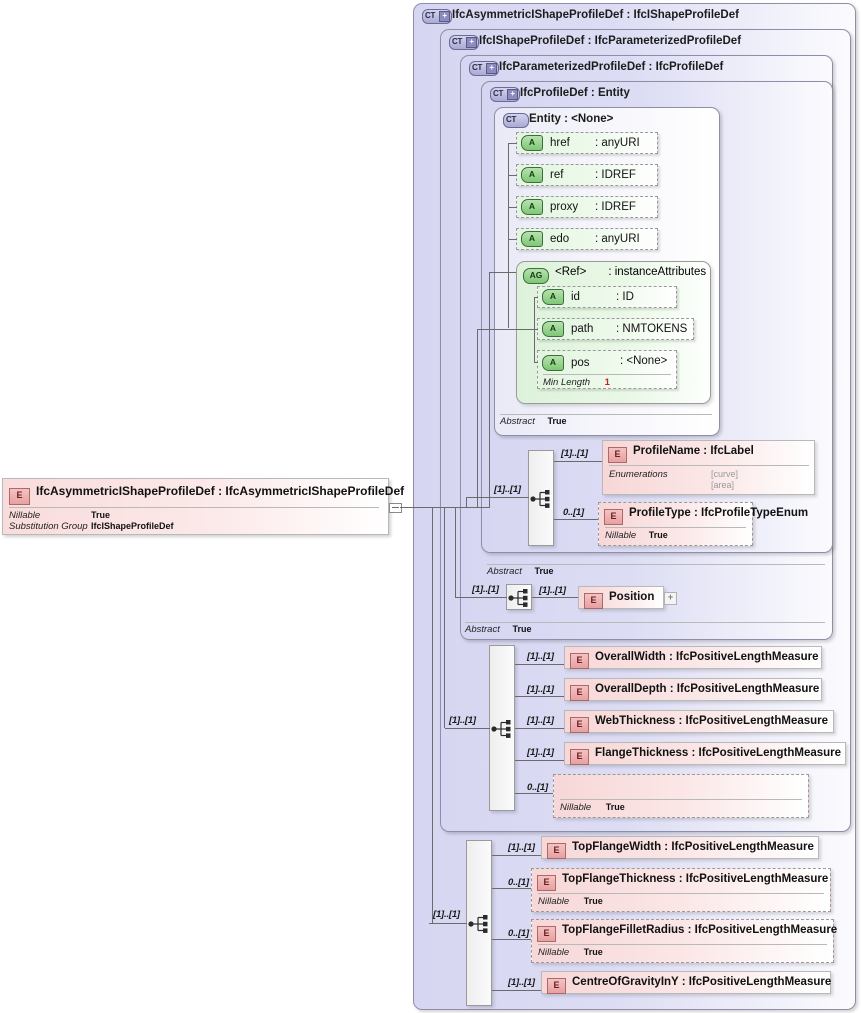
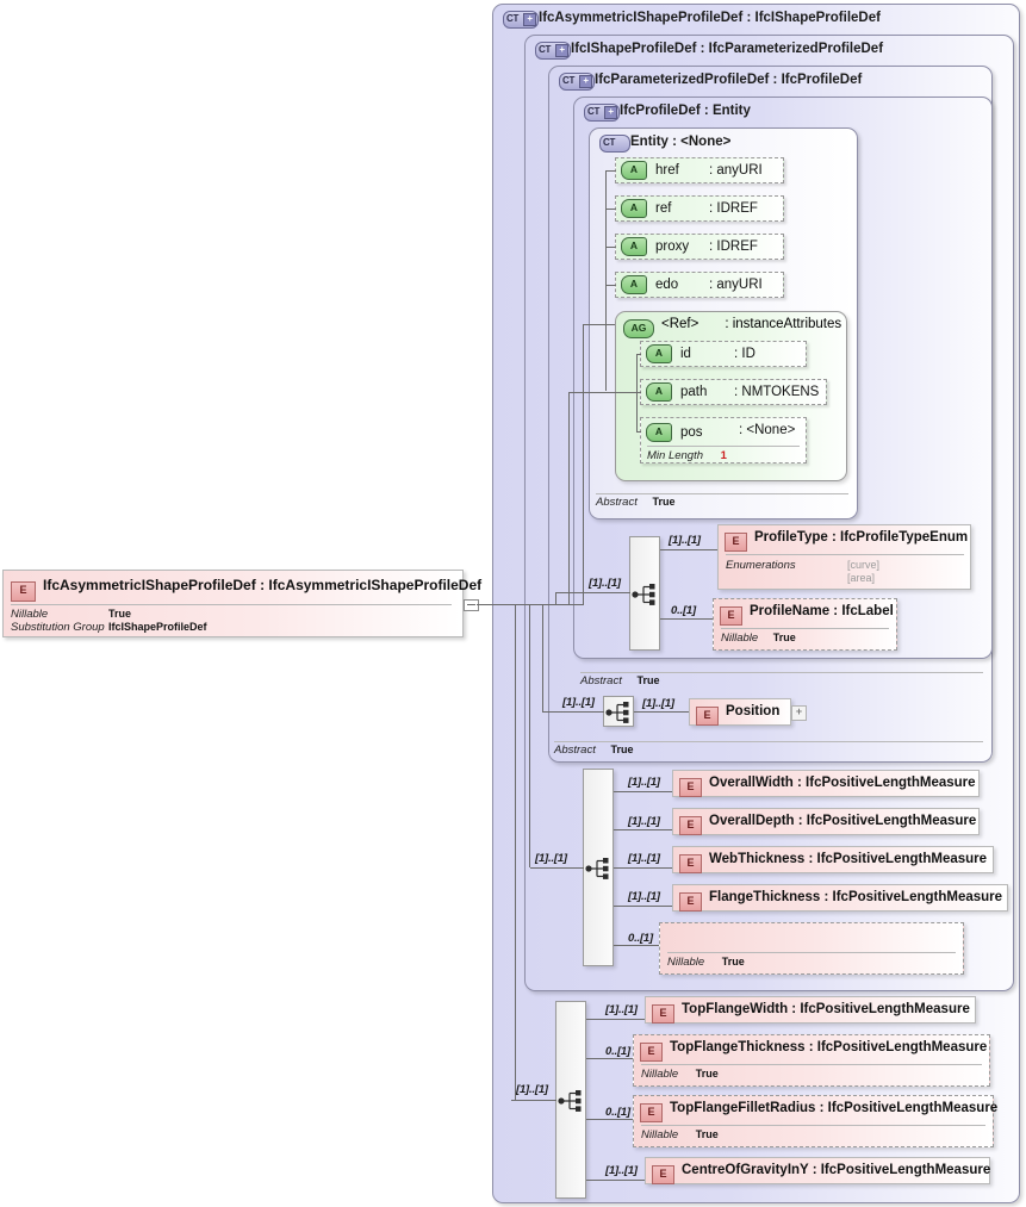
  CT
  +
  IfcAsymmetricIShapeProfileDef : IfcIShapeProfileDef
  CT
  +
  IfcIShapeProfileDef : IfcParameterizedProfileDef
  CT
  +
  IfcParameterizedProfileDef : IfcProfileDef
  CT
  +
  IfcProfileDef : Entity
  CT Entity : <None>
  A
  href
  : anyURI
  A
  ref
  : IDREF
  A
  proxy
  : IDREF
  A
  edo
  : anyURI
  AG <Ref> : instanceAttributes
  A
  id
  : ID
  A
  path
  : NMTOKENS
  A
  pos
  : <None>
  Min Length 1
  Abstract True
  [1]..[1]
  [1]..[1]
- E ProfileName : IfcLabel
+ E ProfileType : IfcProfileTypeEnum
  Enumerations
  [curve]
  [area]
  0..[1]
- E ProfileType : IfcProfileTypeEnum
+ E ProfileName : IfcLabel
  Nillable True
  Abstract True
  [1]..[1]
  [1]..[1]
  E Position
  +
  Abstract True
  [1]..[1]
  [1]..[1]
  E OverallWidth : IfcPositiveLengthMeasure
  [1]..[1]
  E OverallDepth : IfcPositiveLengthMeasure
  [1]..[1]
  E WebThickness : IfcPositiveLengthMeasure
  [1]..[1]
  E FlangeThickness : IfcPositiveLengthMeasure
  0..[1]
  Nillable True
  [1]..[1]
  [1]..[1]
  E TopFlangeWidth : IfcPositiveLengthMeasure
  0..[1]
  E TopFlangeThickness : IfcPositiveLengthMeasure
  Nillable True
  0..[1]
  E TopFlangeFilletRadius : IfcPositiveLengthMeasure
  Nillable True
  [1]..[1]
  E CentreOfGravityInY : IfcPositiveLengthMeasure
  E IfcAsymmetricIShapeProfileDef : IfcAsymmetricIShapeProfileDef
  Nillable
  True
  Substitution Group
  IfcIShapeProfileDef
